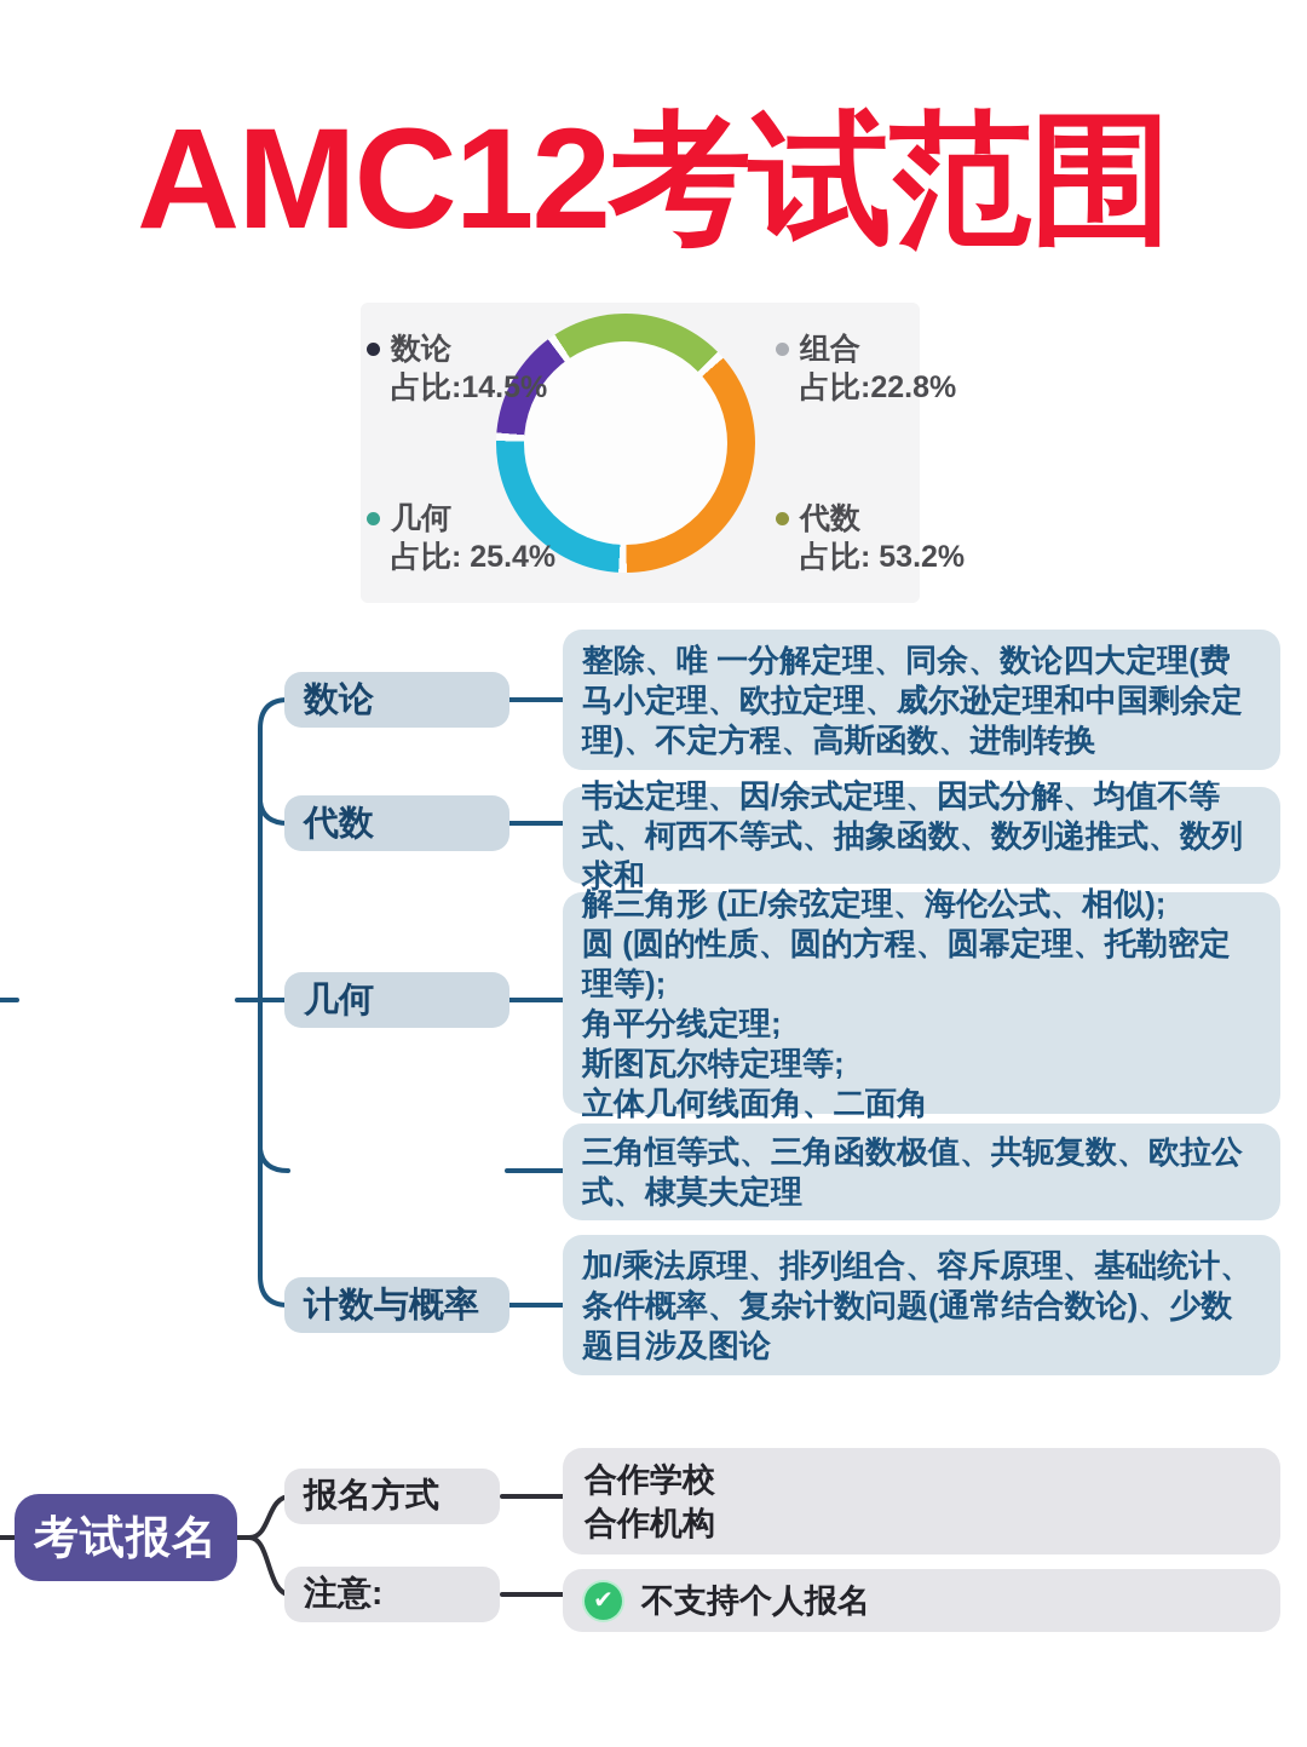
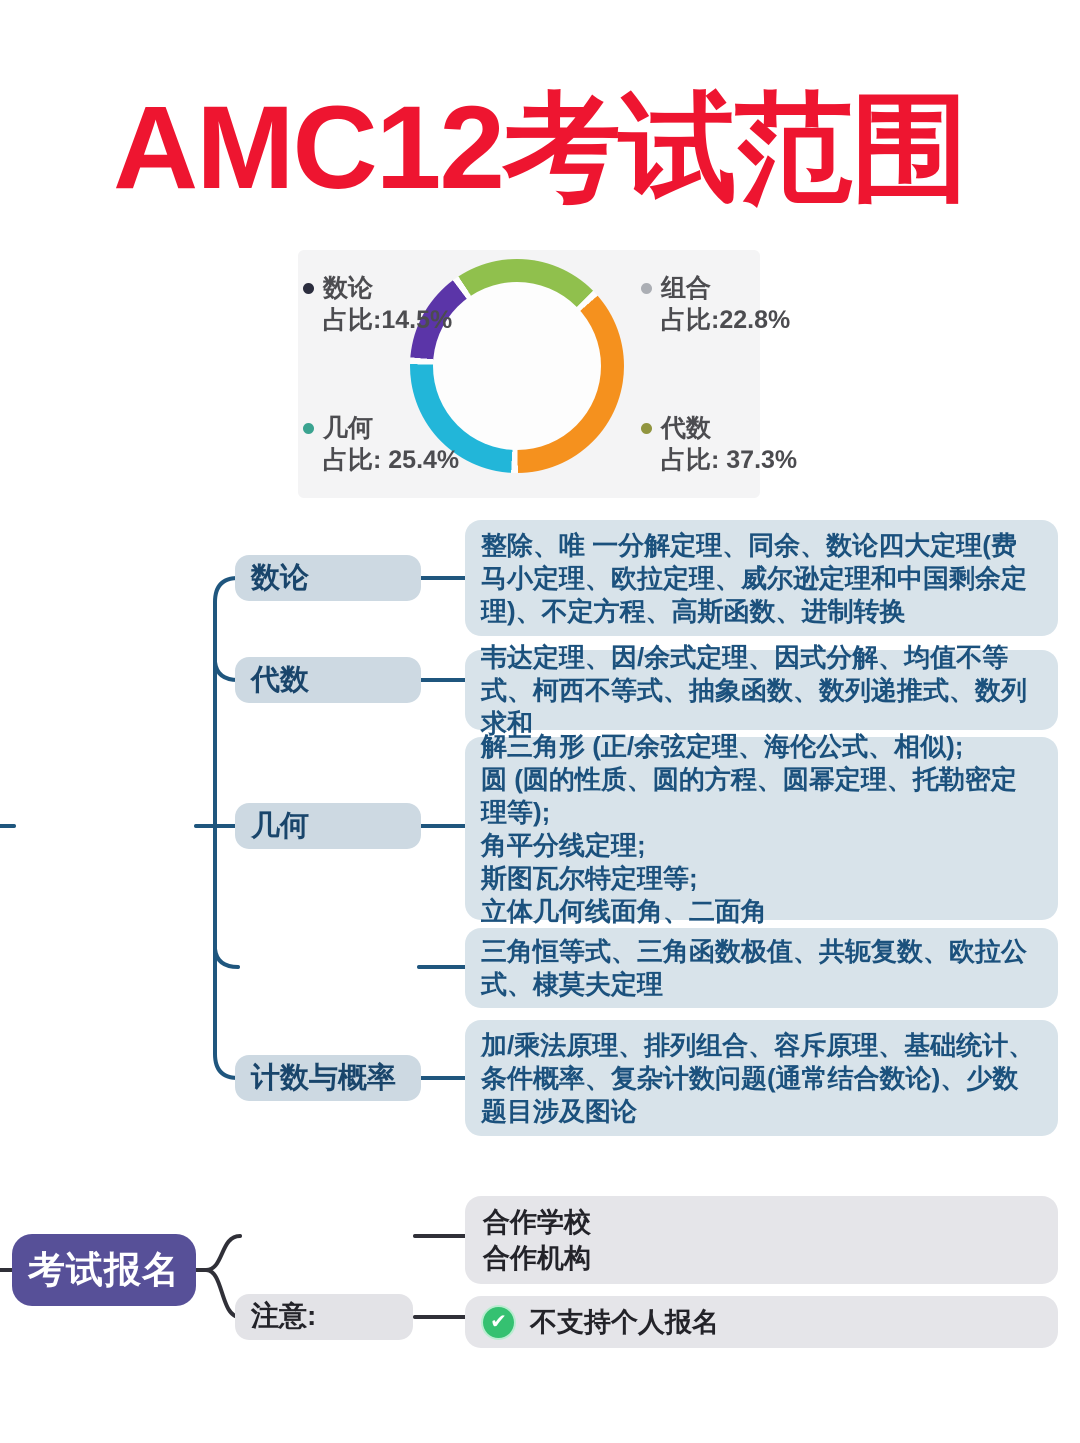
  AMC12考试范围
  数论
  占比:14.5%
  组合
  占比:22.8%
  几何
  占比: 25.4%
  代数
- 占比: 53.2%
+ 占比: 37.3%
  数论
  代数
  几何
  计数与概率
  整除、唯 一分解定理、同余、数论四大定理(费马小定理、欧拉定理、威尔逊定理和中国剩余定理)、不定方程、高斯函数、进制转换
  韦达定理、因/余式定理、因式分解、均值不等式、柯西不等式、抽象函数、数列递推式、数列求和
  解三角形 (正/余弦定理、海伦公式、相似);
  圆 (圆的性质、圆的方程、圆幂定理、托勒密定理等);
  角平分线定理;
  斯图瓦尔特定理等;
  立体几何线面角、二面角
  三角恒等式、三角函数极值、共轭复数、欧拉公式、棣莫夫定理
  加/乘法原理、排列组合、容斥原理、基础统计、条件概率、复杂计数问题(通常结合数论)、少数题目涉及图论
  考试报名
- 报名方式
  注意:
  合作学校
  合作机构
  ✔
  不支持个人报名
